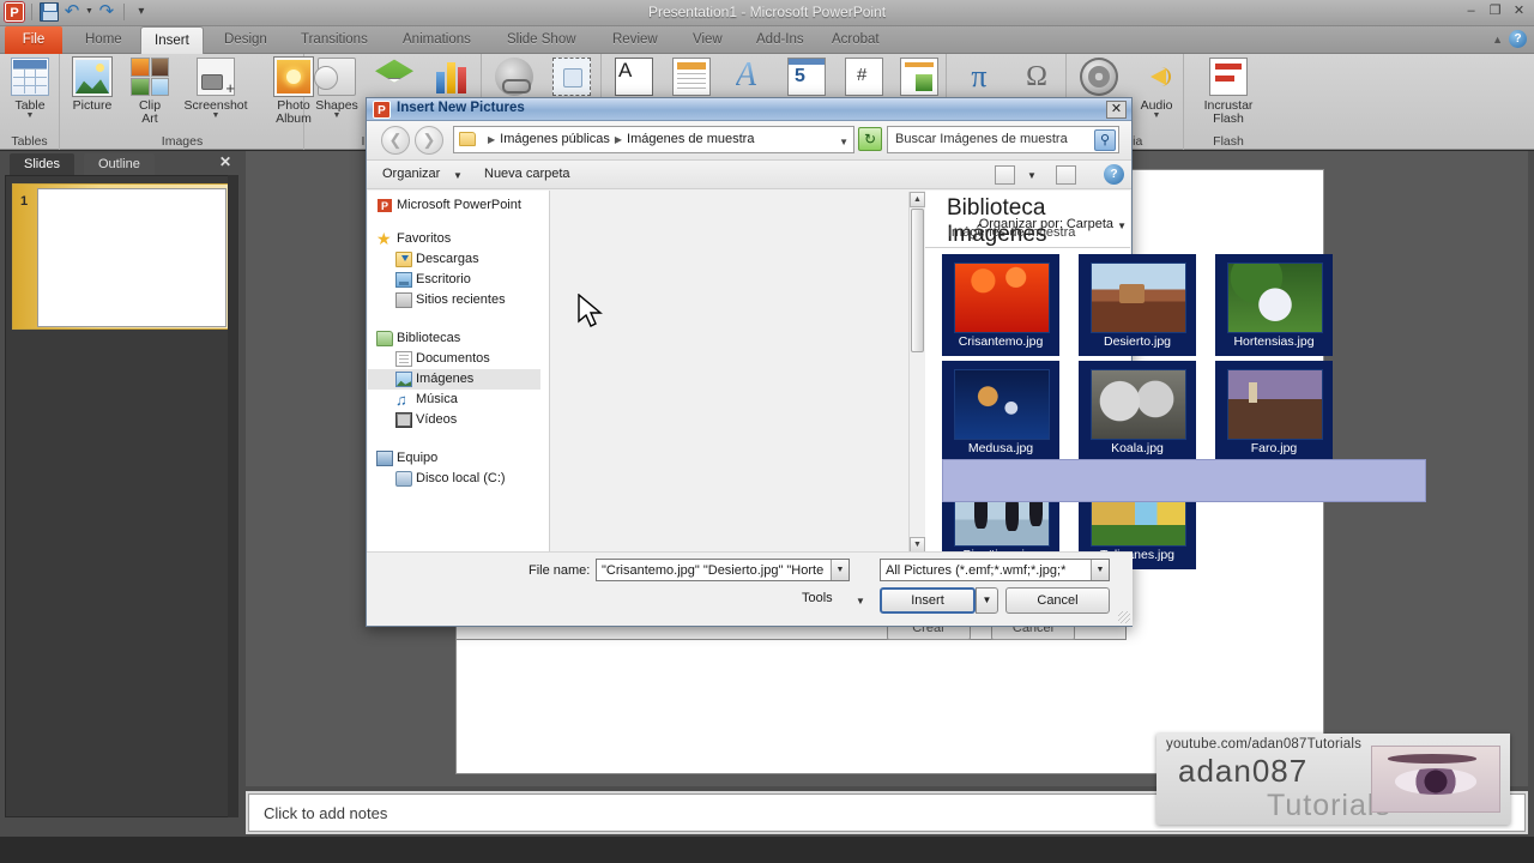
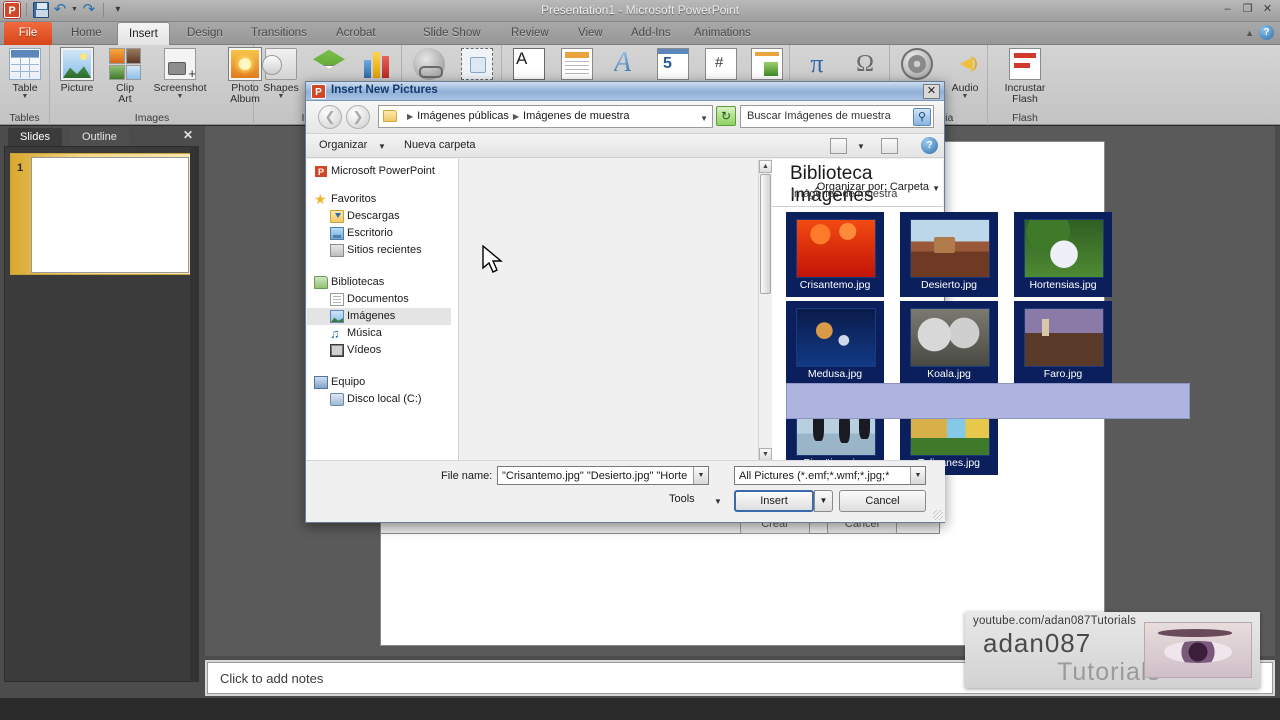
  P
  ↶
  ↷
  ▾
  Presentation1 - Microsoft PowerPoint
  –
  ❐
  ✕
  File
  Home
  Insert
  Design
  Transitions
- Animations
+ Acrobat
  Slide Show
  Review
  View
  Add-Ins
- Acrobat
+ Animations
  ▲
  ?
  Table
  Tables
  Picture
  Clip
  Art
  Screenshot
  Photo
  Album
  Images
  Shapes
  Audio
  Incrustar
  Flash
  Flash
  Slides
  Outline
  ✕
  1
  Crear
  Cancel
  Click to add notes
  P
  Insert New Pictures
  ✕
  ❮
  ❯
  ▶
  Imágenes públicas
  ▶
  Imágenes de muestra
  ▼
  ↻
  Buscar Imágenes de muestra
  ⚲
  Organizar
  ▼
  Nueva carpeta
  ▼
  ?
  P
  Microsoft PowerPoint
  ★
  Favoritos
  Descargas
  Escritorio
  Sitios recientes
  Bibliotecas
  Documentos
  Imágenes
  ♫
  Música
  Vídeos
  Equipo
  Disco local (C:)
  Biblioteca Imágenes
  Imágenes de muestra
  Organizar por:
  Carpeta
  ▼
  Crisantemo.jpg
  Desierto.jpg
  Hortensias.jpg
  Medusa.jpg
  Koala.jpg
  Faro.jpg
  File name:
  "Crisantemo.jpg" "Desierto.jpg" "Horte
  All Pictures (*.emf;*.wmf;*.jpg;*
  Tools
  ▼
  Insert
  ▼
  Cancel
  youtube.com/adan087Tutorials
  adan087
  Tutoria
